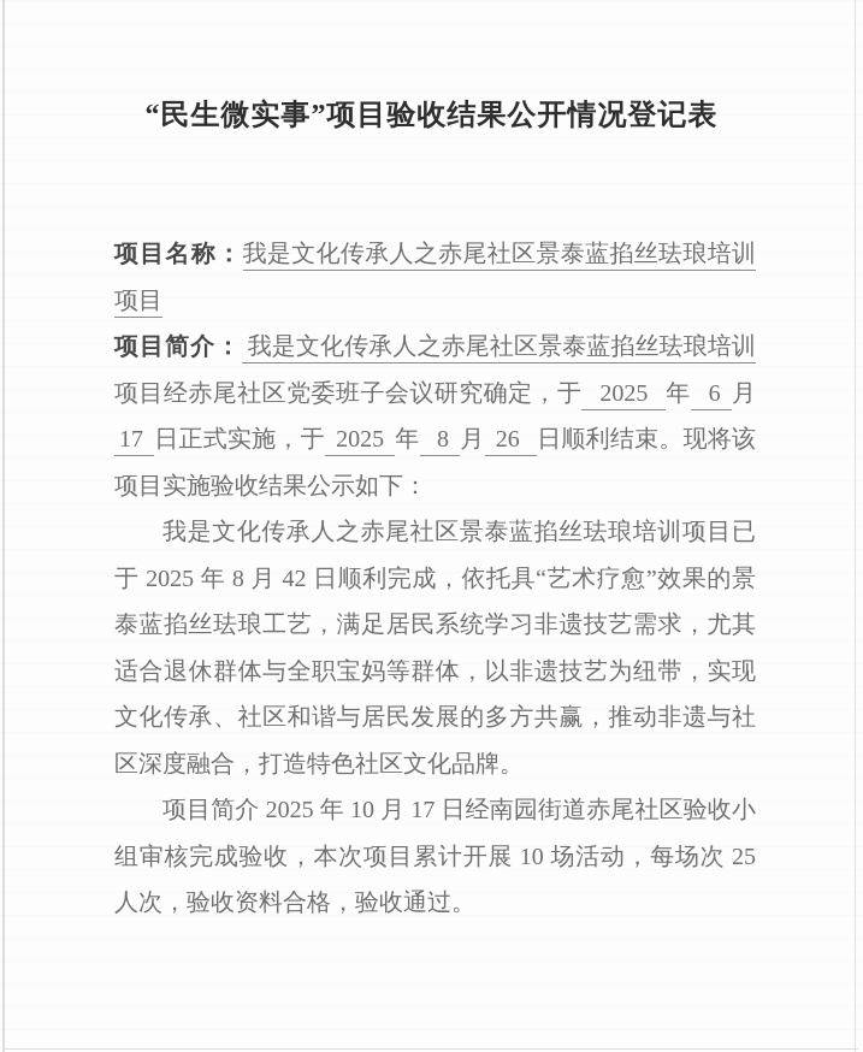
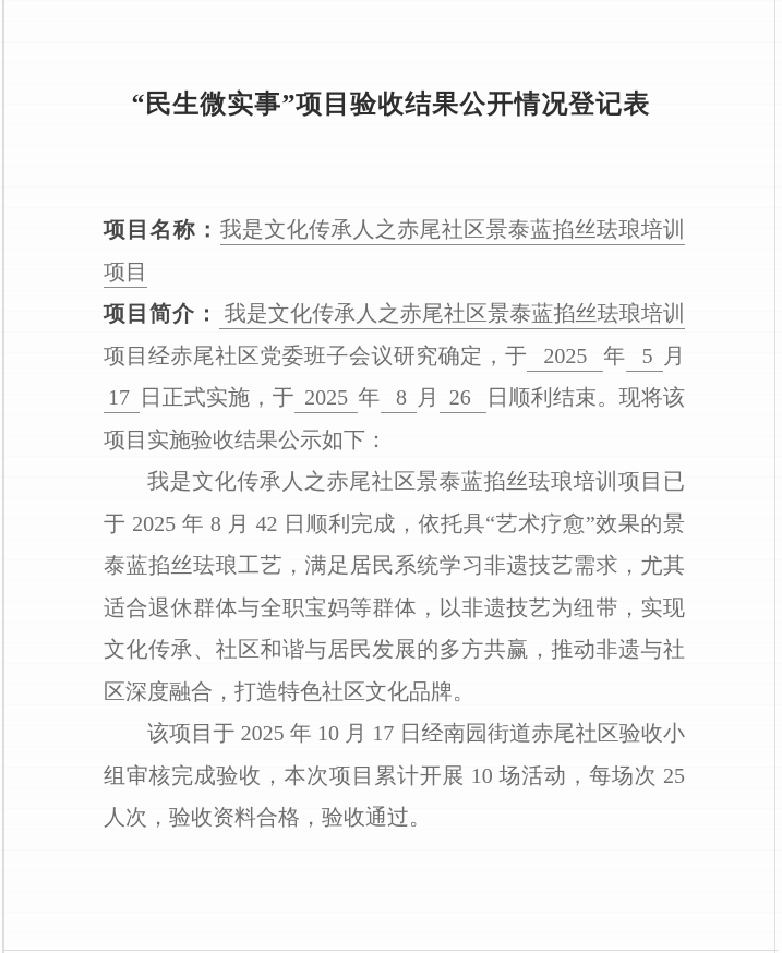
  “民生微实事”项目验收结果公开情况登记表
  项目名称：我是文化传承人之赤尾社区景泰蓝掐丝珐琅培训项目
- 项目简介： 我是文化传承人之赤尾社区景泰蓝掐丝珐琅培训项目经赤尾社区党委班子会议研究确定，于 2025 年 6 月 17 日正式实施，于 2025 年 8 月 26 日顺利结束。现将该项目实施验收结果公示如下：
+ 项目简介： 我是文化传承人之赤尾社区景泰蓝掐丝珐琅培训项目经赤尾社区党委班子会议研究确定，于 2025 年 5 月 17 日正式实施，于 2025 年 8 月 26 日顺利结束。现将该项目实施验收结果公示如下：
  我是文化传承人之赤尾社区景泰蓝掐丝珐琅培训项目已于 2025 年 8 月 42 日顺利完成，依托具“艺术疗愈”效果的景泰蓝掐丝珐琅工艺，满足居民系统学习非遗技艺需求，尤其适合退休群体与全职宝妈等群体，以非遗技艺为纽带，实现文化传承、社区和谐与居民发展的多方共赢，推动非遗与社区深度融合，打造特色社区文化品牌。
- 项目简介 2025 年 10 月 17 日经南园街道赤尾社区验收小组审核完成验收，本次项目累计开展 10 场活动，每场次 25 人次，验收资料合格，验收通过。
+ 该项目于 2025 年 10 月 17 日经南园街道赤尾社区验收小组审核完成验收，本次项目累计开展 10 场活动，每场次 25 人次，验收资料合格，验收通过。
